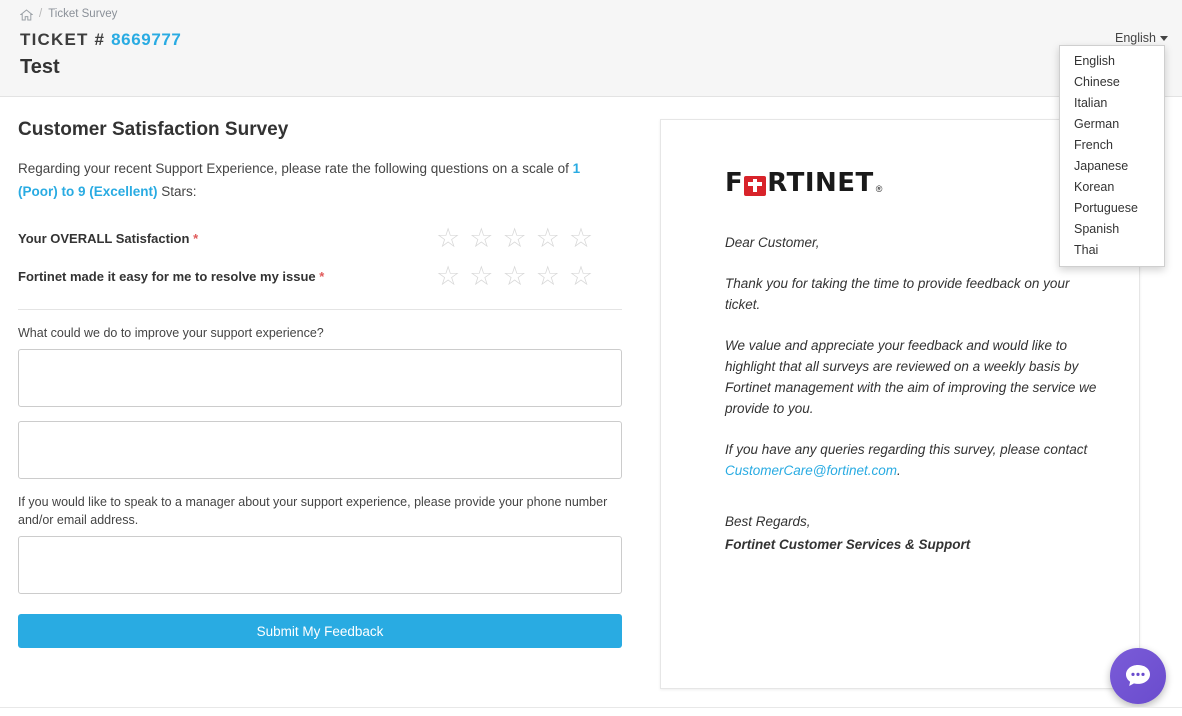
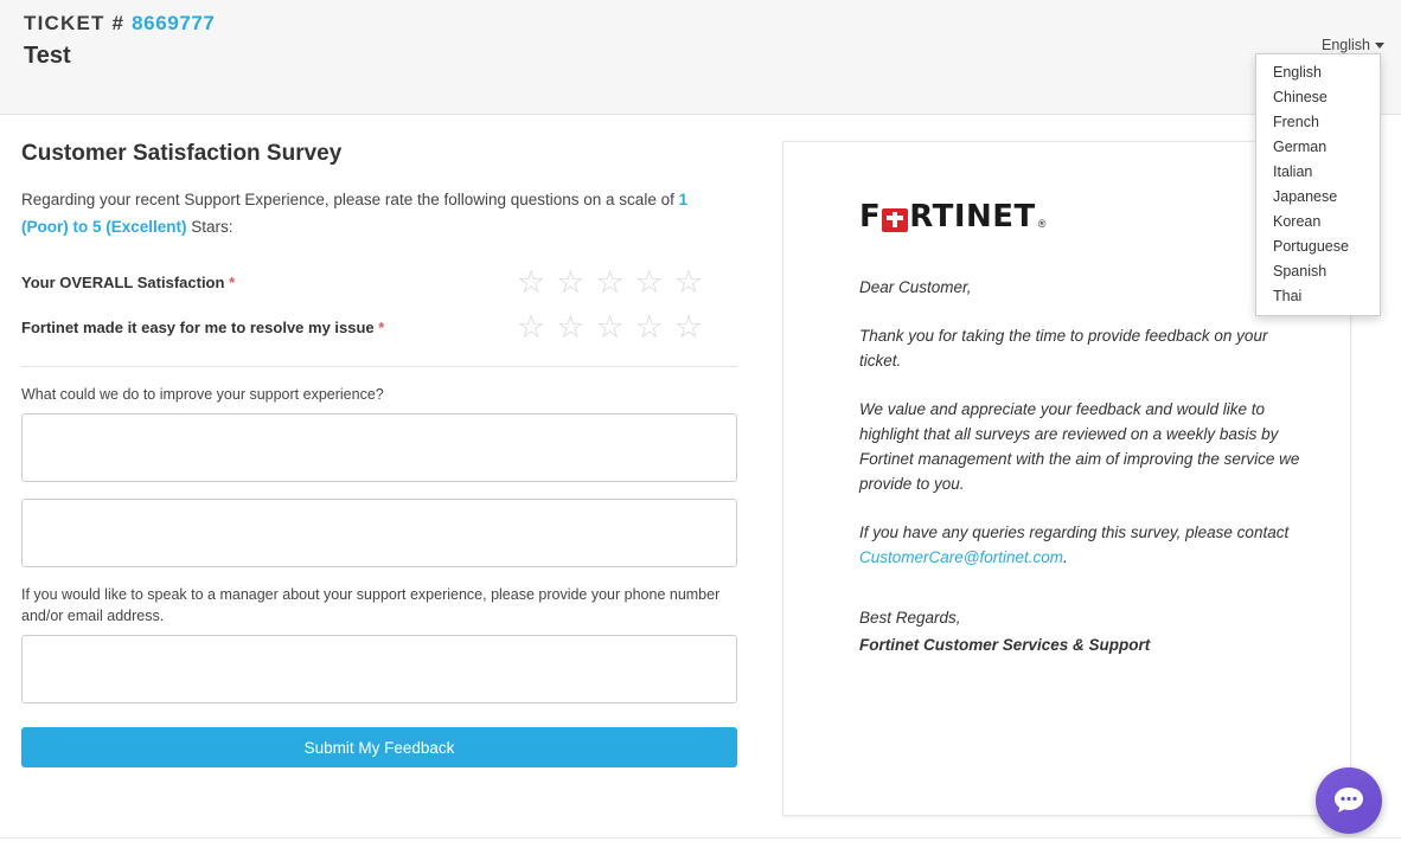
- /
- Ticket Survey
  TICKET # 8669777
  Test
  English
  English
  Chinese
- Italian
+ French
  German
- French
+ Italian
  Japanese
  Korean
  Portuguese
  Spanish
  Thai
  Customer Satisfaction Survey
- Regarding your recent Support Experience, please rate the following questions on a scale of 1 (Poor) to 9 (Excellent) Stars:
+ Regarding your recent Support Experience, please rate the following questions on a scale of 1 (Poor) to 5 (Excellent) Stars:
  Your OVERALL Satisfaction *
  ☆
  ☆
  ☆
  ☆
  ☆
  Fortinet made it easy for me to resolve my issue *
  ☆
  ☆
  ☆
  ☆
  ☆
  What could we do to improve your support experience?
  If you would like to speak to a manager about your support experience, please provide your phone number and/or email address.
  Submit My Feedback
  F
  RTINET
  ®
  Dear Customer,
  Thank you for taking the time to provide feedback on your ticket.
  We value and appreciate your feedback and would like to highlight that all surveys are reviewed on a weekly basis by Fortinet management with the aim of improving the service we provide to you.
  If you have any queries regarding this survey, please contact CustomerCare@fortinet.com.
  Best Regards,
  Fortinet Customer Services & Support
